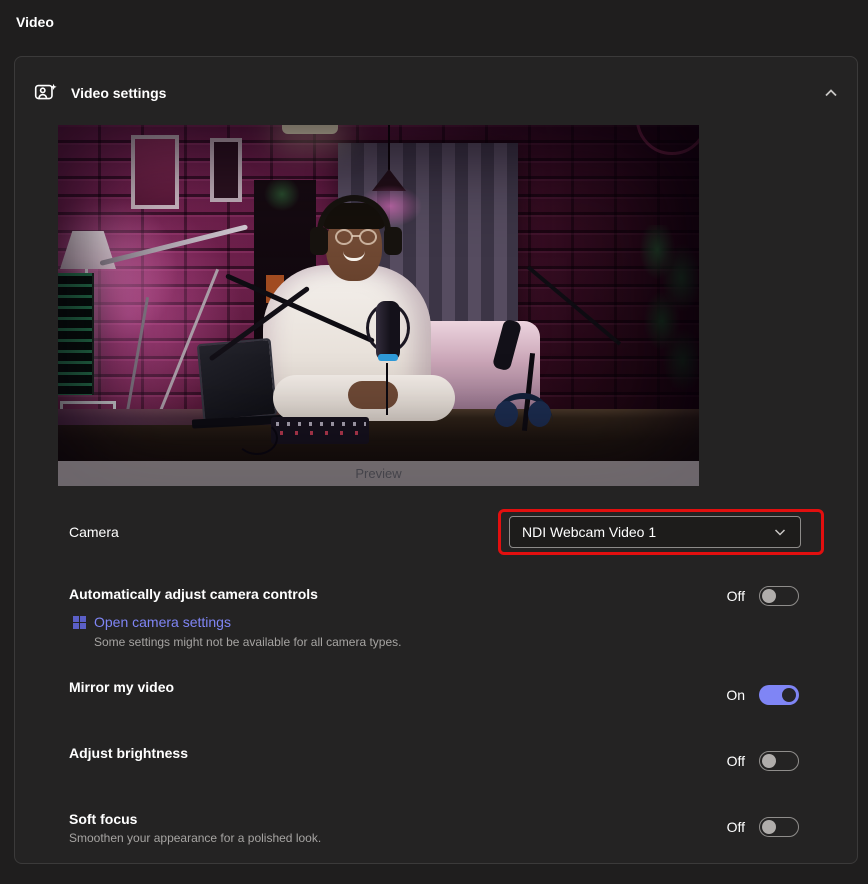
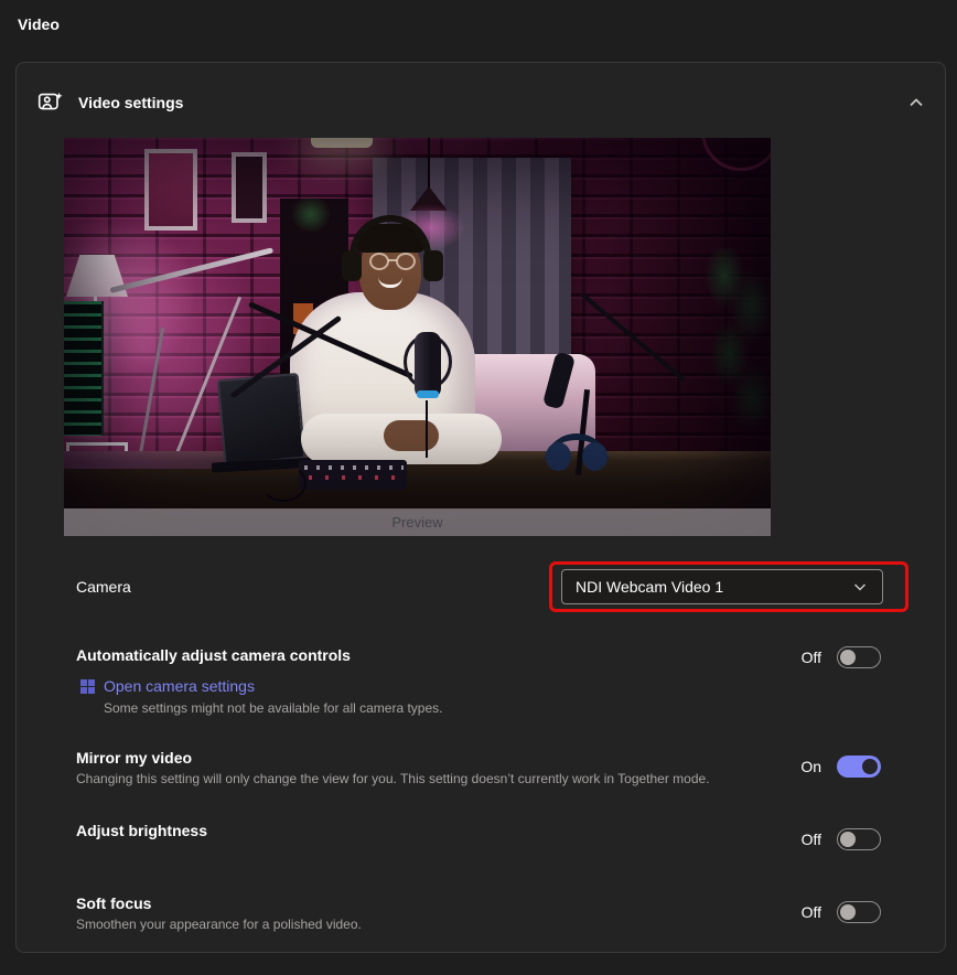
  Video
  Video settings
  Preview
  Camera
  NDI Webcam Video 1
  Automatically adjust camera controls
  Off
  Open camera settings
  Some settings might not be available for all camera types.
  Mirror my video
+ Changing this setting will only change the view for you. This setting doesn’t currently work in Together mode.
  On
  Adjust brightness
  Off
  Soft focus
- Smoothen your appearance for a polished look.
+ Smoothen your appearance for a polished video.
  Off
